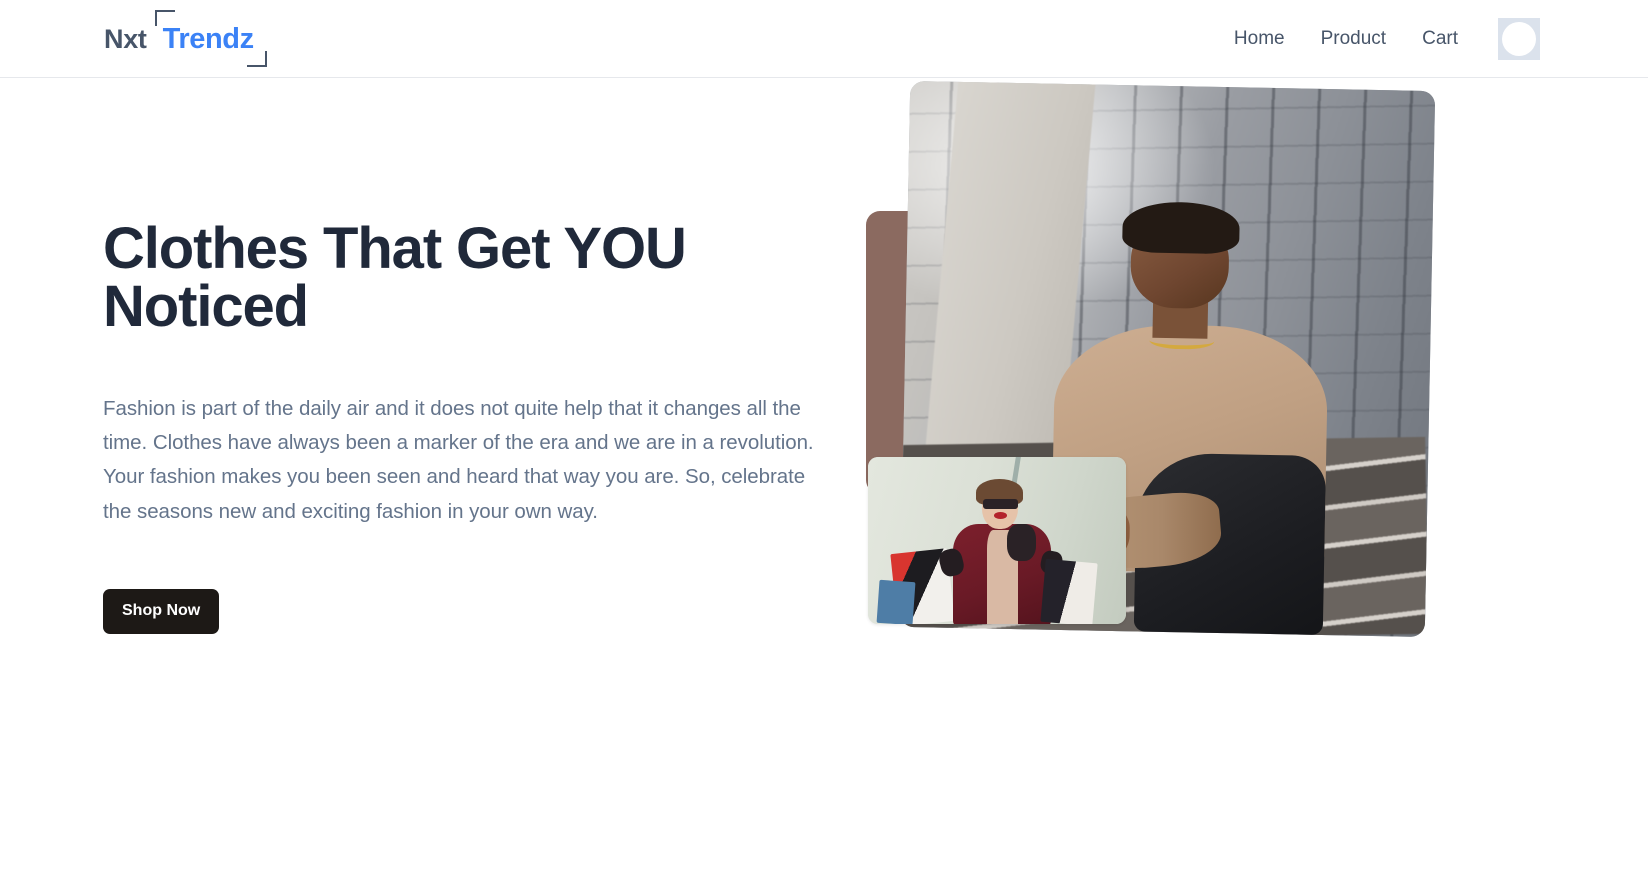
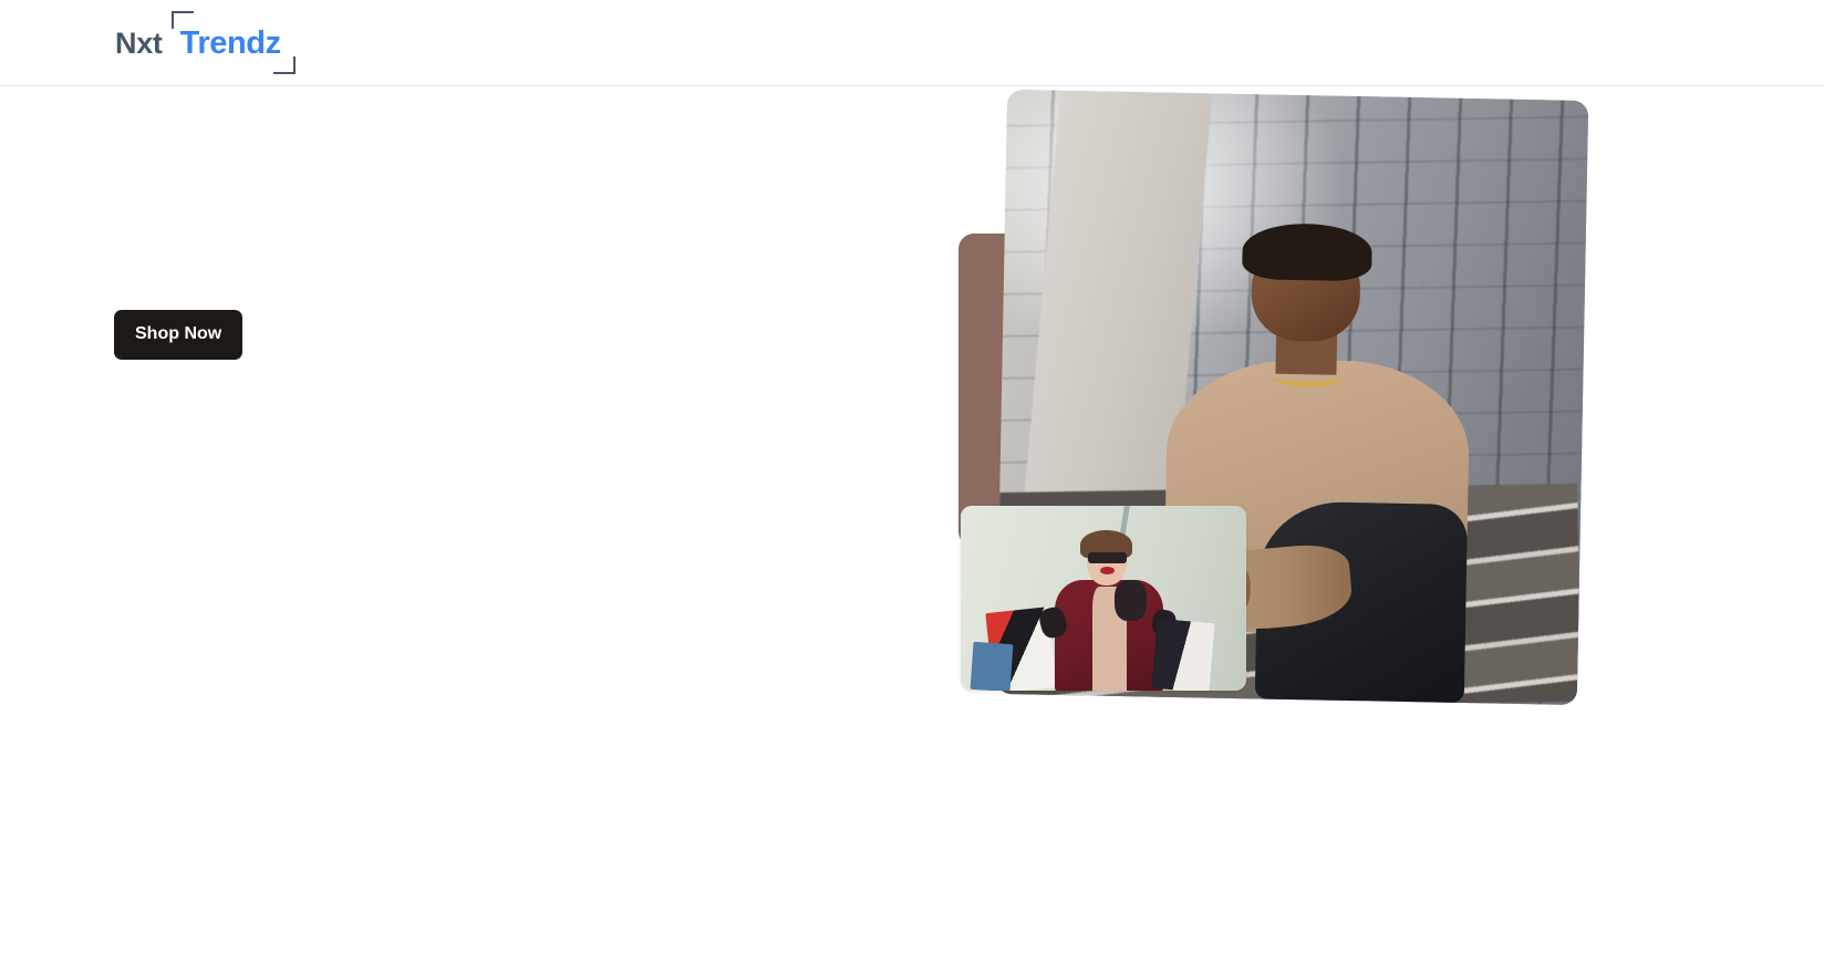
  Nxt
  Trendz
- Home
- Product
- Cart
- Clothes That Get YOU Noticed
- Fashion is part of the daily air and it does not quite help that it changes all the time. Clothes have always been a marker of the era and we are in a revolution. Your fashion makes you been seen and heard that way you are. So, celebrate the seasons new and exciting fashion in your own way.
  Shop Now
